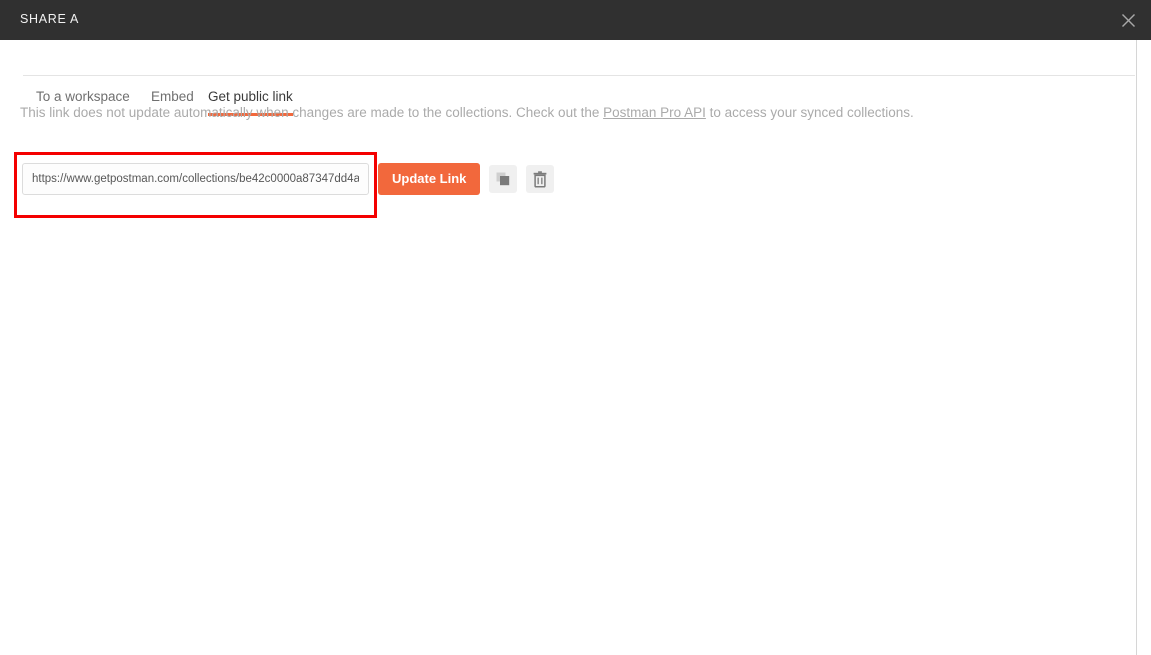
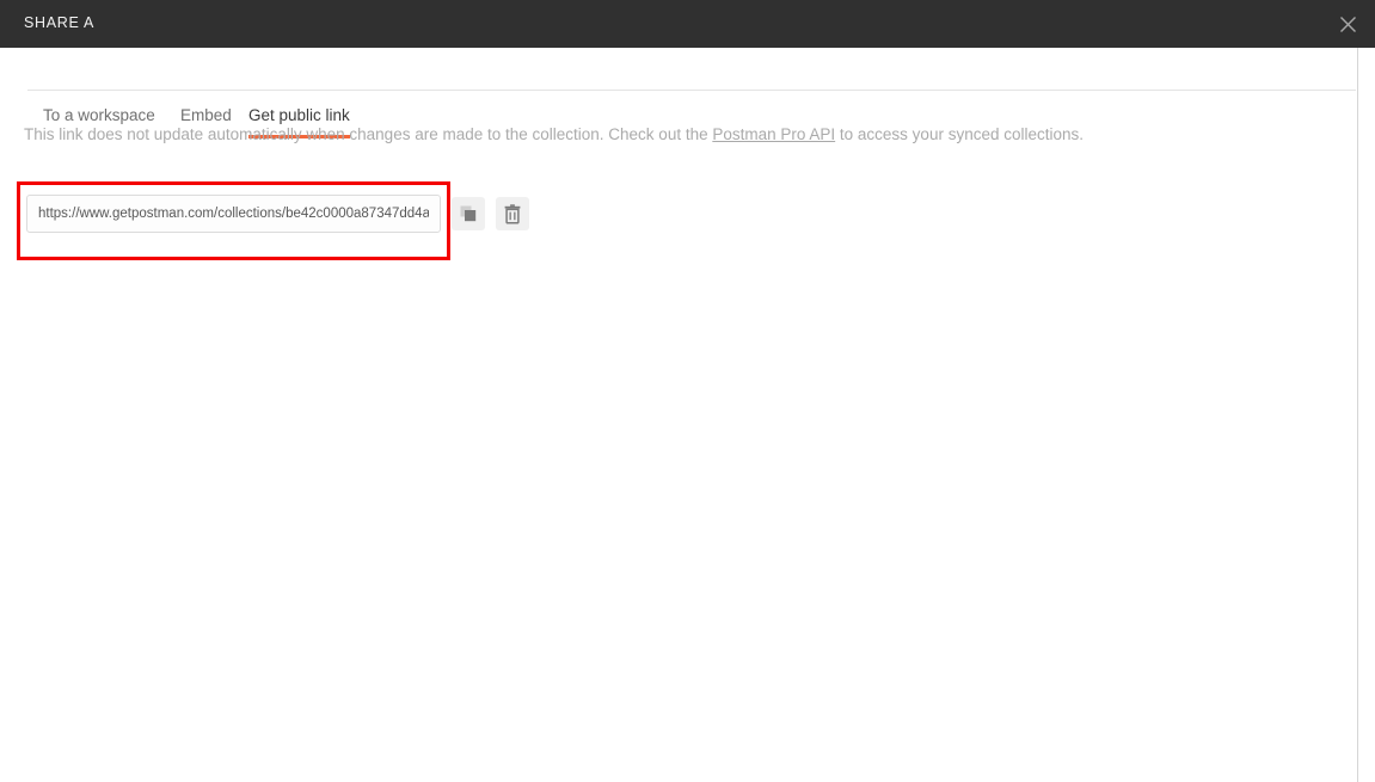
  SHARE A
  To a workspace
  Embed
  Get public link
- This link does not update automatically when changes are made to the collections. Check out the Postman Pro API to access your synced collections.
+ This link does not update automatically when changes are made to the collection. Check out the Postman Pro API to access your synced collections.
  https://www.getpostman.com/collections/be42c0000a87347dd4a
- Update Link
